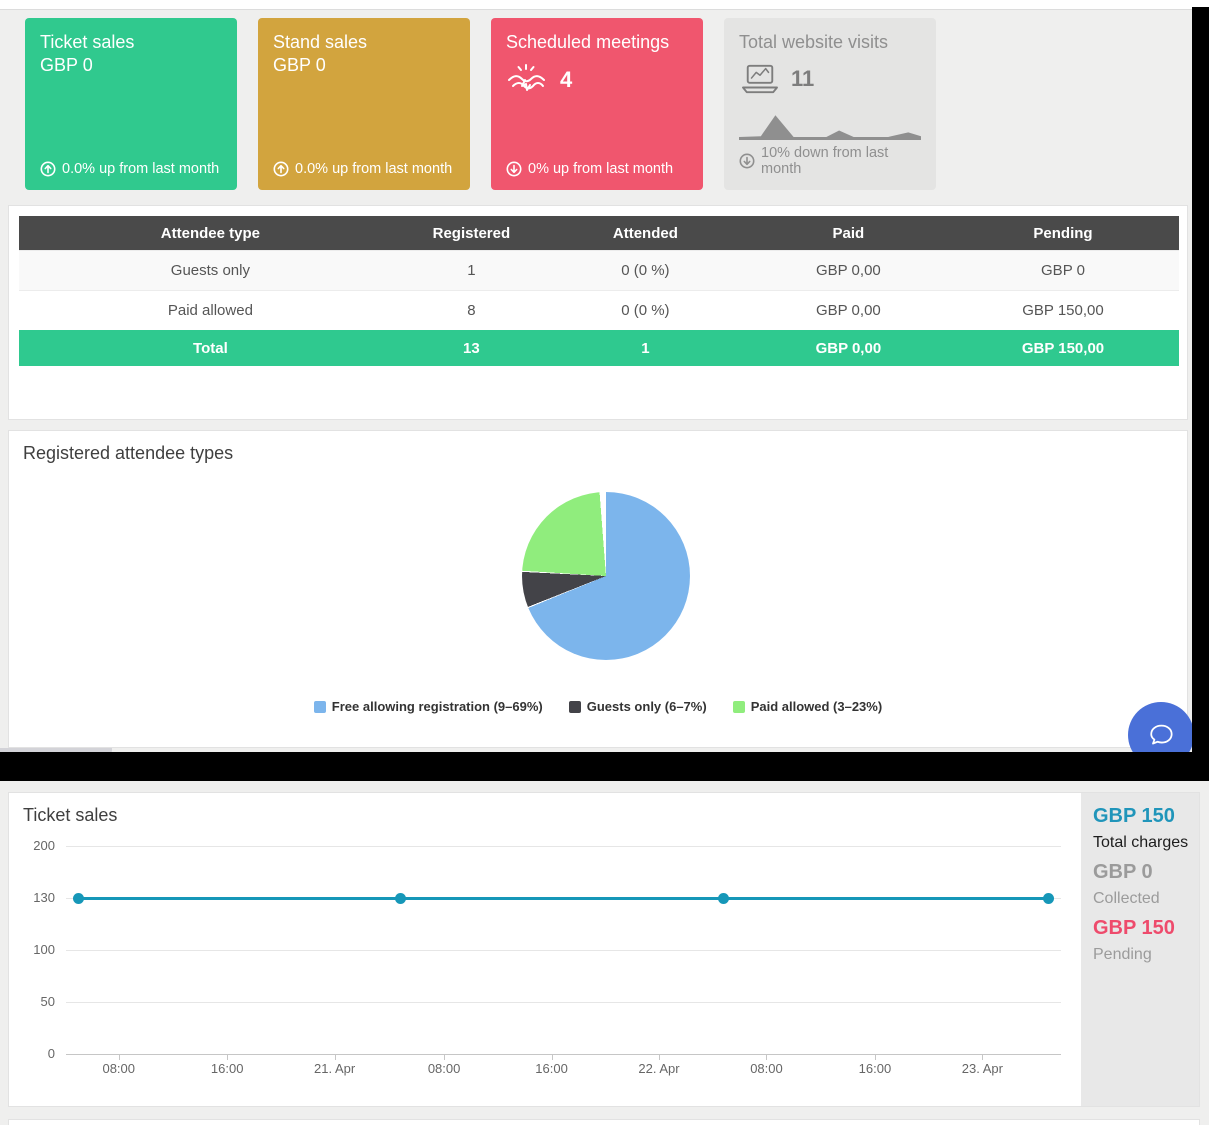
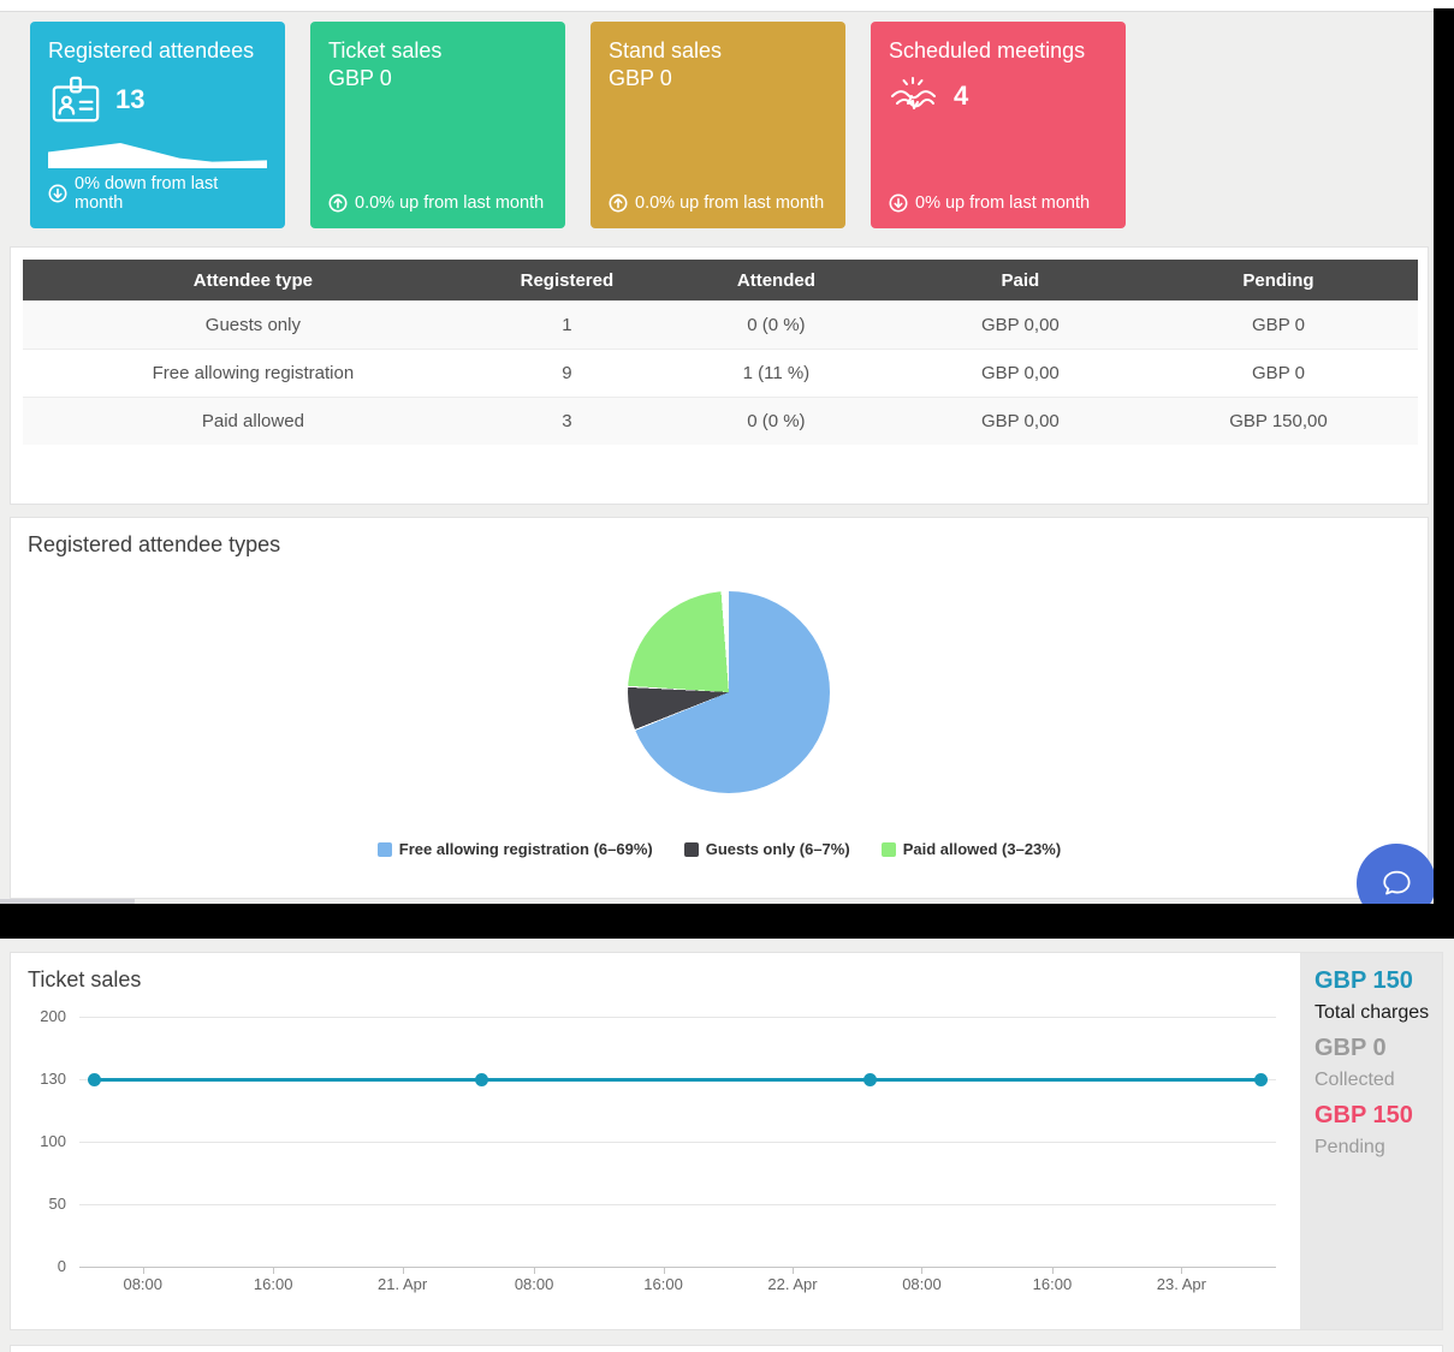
+ Registered attendees
+ 13
+ 0% down from last month
  Ticket sales
  GBP 0
  0.0% up from last month
  Stand sales
  GBP 0
  0.0% up from last month
  Scheduled meetings
  4
  0% up from last month
- Total website visits
- 11
- 10% down from last month
  Attendee type	Registered	Attended	Paid	Pending
  Guests only	1	0 (0 %)	GBP 0,00	GBP 0
+ Free allowing registration	9	1 (11 %)	GBP 0,00	GBP 0
- Paid allowed	8	0 (0 %)	GBP 0,00	GBP 150,00
+ Paid allowed	3	0 (0 %)	GBP 0,00	GBP 150,00
- Total	13	1	GBP 0,00	GBP 150,00
  Registered attendee types
- Free allowing registration (9–69%)
+ Free allowing registration (6–69%)
  Guests only (6–7%)
  Paid allowed (3–23%)
  Ticket sales
  200
  130
  100
  50
  0
  08:00
  16:00
  21. Apr
  08:00
  16:00
  22. Apr
  08:00
  16:00
  23. Apr
  GBP 150
  Total charges
  GBP 0
  Collected
  GBP 150
  Pending
